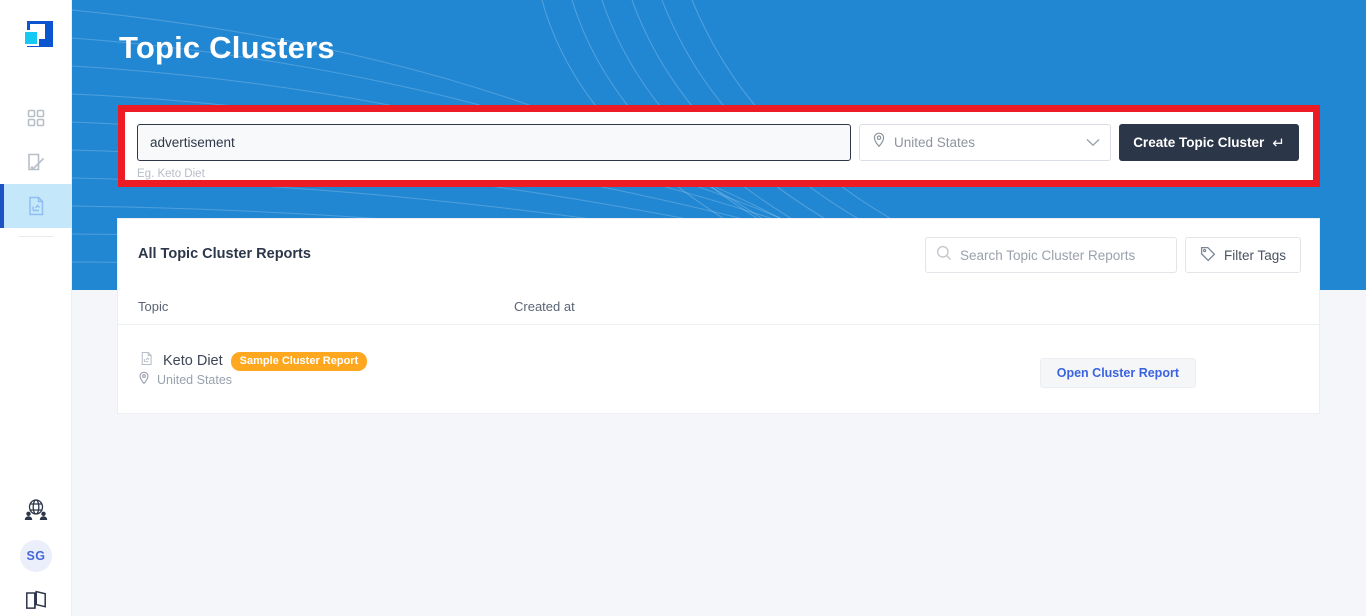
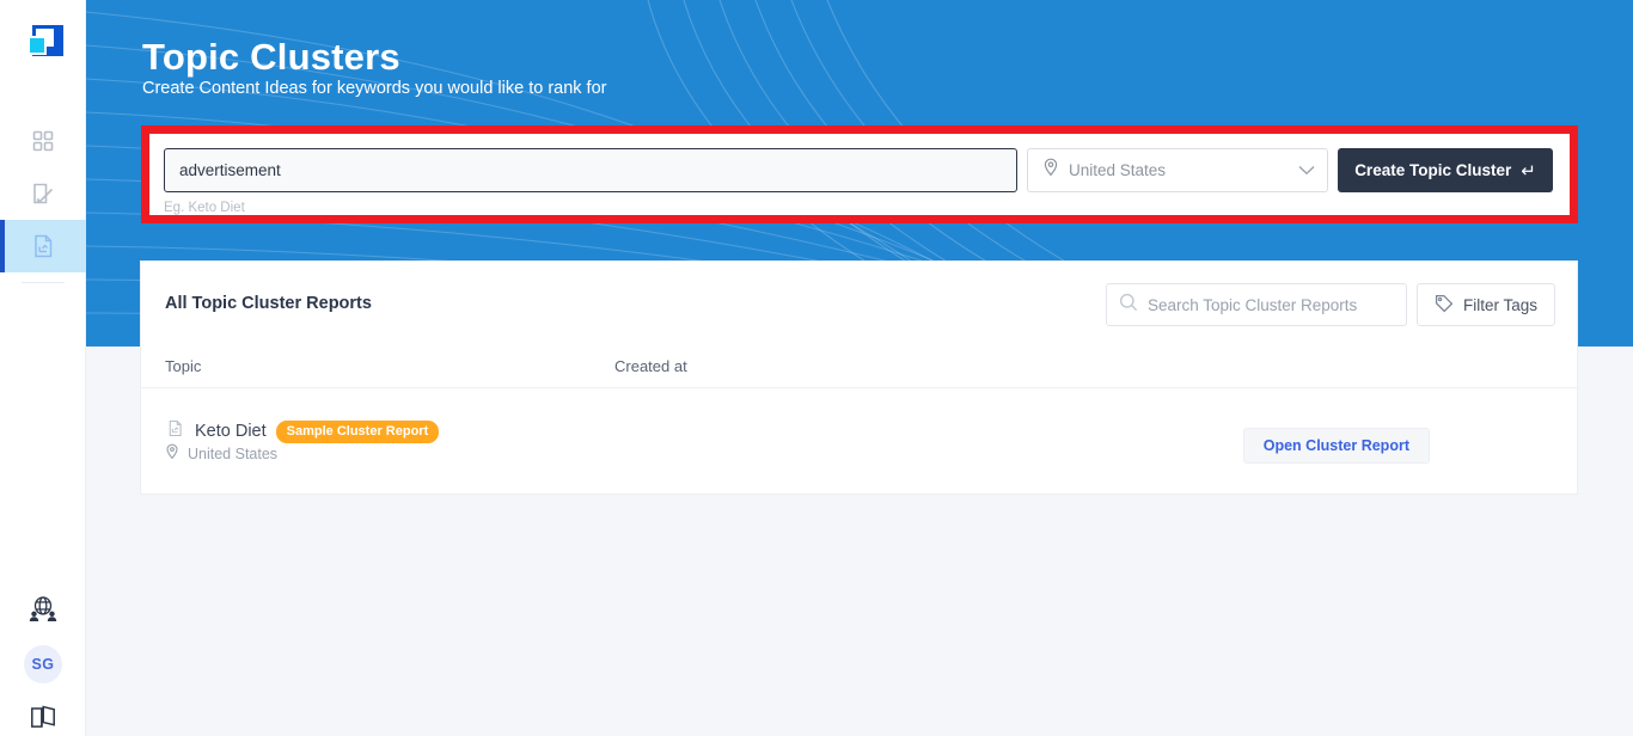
  SG
  Topic Clusters
+ Create Content Ideas for keywords you would like to rank for
  advertisement
  United States
  Create Topic Cluster
  ↵
  Eg. Keto Diet
  All Topic Cluster Reports
  Search Topic Cluster Reports
  Filter Tags
  Topic
  Created at
  Keto Diet
  Sample Cluster Report
  United States
  Open Cluster Report
